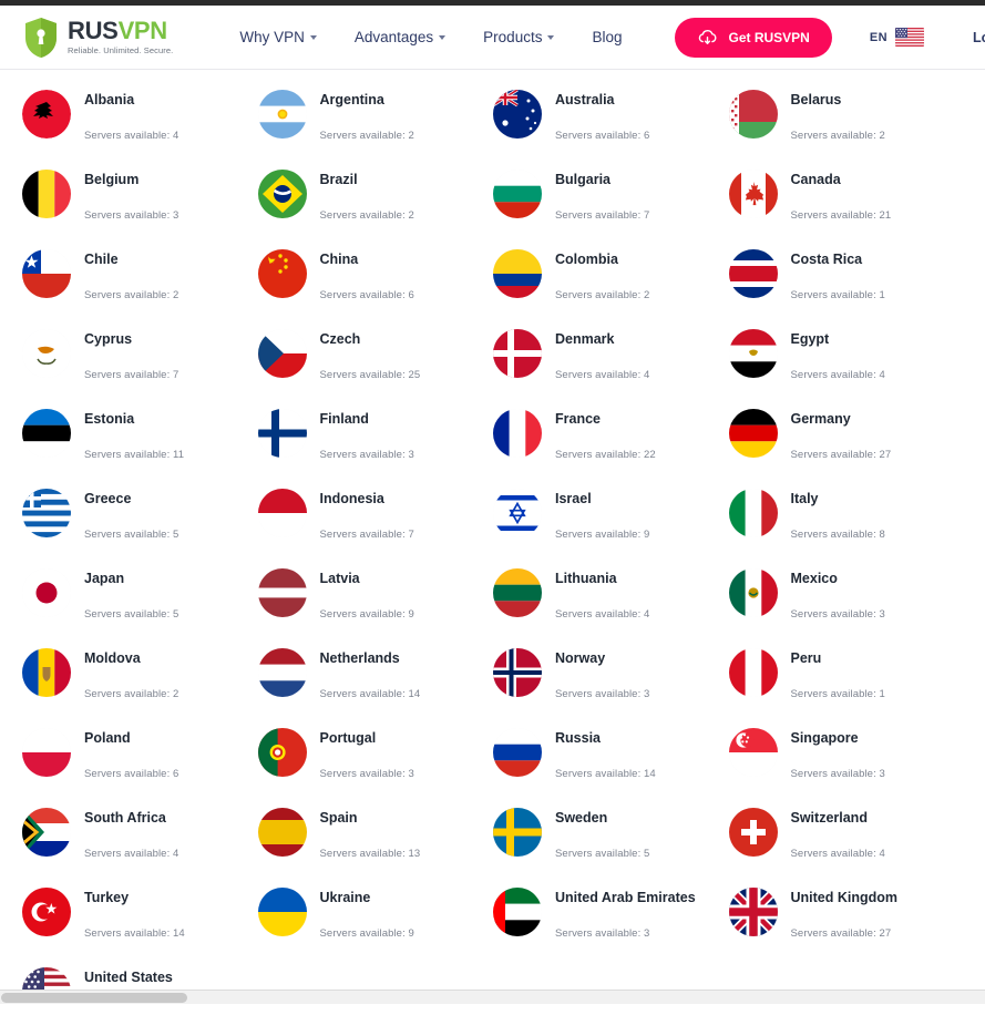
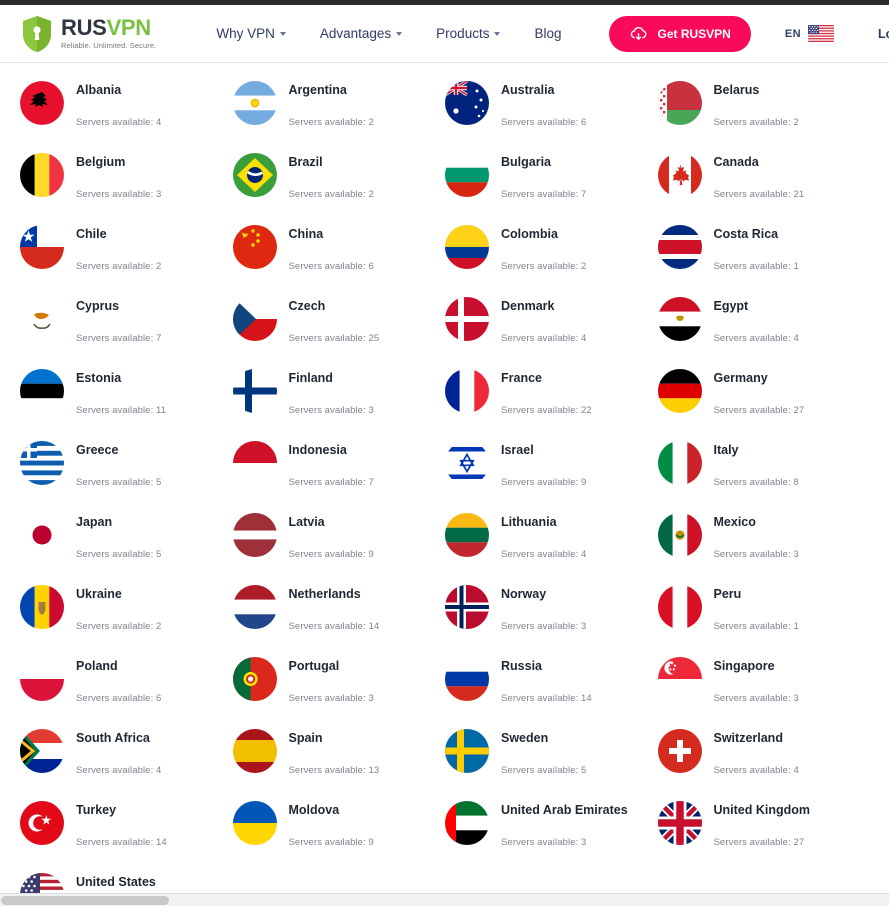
  RUSVPN
  Reliable. Unlimited. Secure.
  Why VPN
  Advantages
  Products
  Blog
  Get RUSVPN
  EN
  Albania
  Servers available: 4
  Argentina
  Servers available: 2
  Australia
  Servers available: 6
  Belarus
  Servers available: 2
  Belgium
  Servers available: 3
  Brazil
  Servers available: 2
  Bulgaria
  Servers available: 7
  Canada
  Servers available: 21
  Chile
  Servers available: 2
  China
  Servers available: 6
  Colombia
  Servers available: 2
  Costa Rica
  Servers available: 1
  Cyprus
  Servers available: 7
  Czech
  Servers available: 25
  Denmark
  Servers available: 4
  Egypt
  Servers available: 4
  Estonia
  Servers available: 11
  Finland
  Servers available: 3
  France
  Servers available: 22
  Germany
  Servers available: 27
  Greece
  Servers available: 5
  Indonesia
  Servers available: 7
  Israel
  Servers available: 9
  Italy
  Servers available: 8
  Japan
  Servers available: 5
  Latvia
  Servers available: 9
  Lithuania
  Servers available: 4
  Mexico
  Servers available: 3
- Moldova
+ Ukraine
  Servers available: 2
  Netherlands
  Servers available: 14
  Norway
  Servers available: 3
  Peru
  Servers available: 1
  Poland
  Servers available: 6
  Portugal
  Servers available: 3
  Russia
  Servers available: 14
  Singapore
  Servers available: 3
  South Africa
  Servers available: 4
  Spain
  Servers available: 13
  Sweden
  Servers available: 5
  Switzerland
  Servers available: 4
  Turkey
  Servers available: 14
- Ukraine
+ Moldova
  Servers available: 9
  United Arab Emirates
  Servers available: 3
  United Kingdom
  Servers available: 27
  United States
